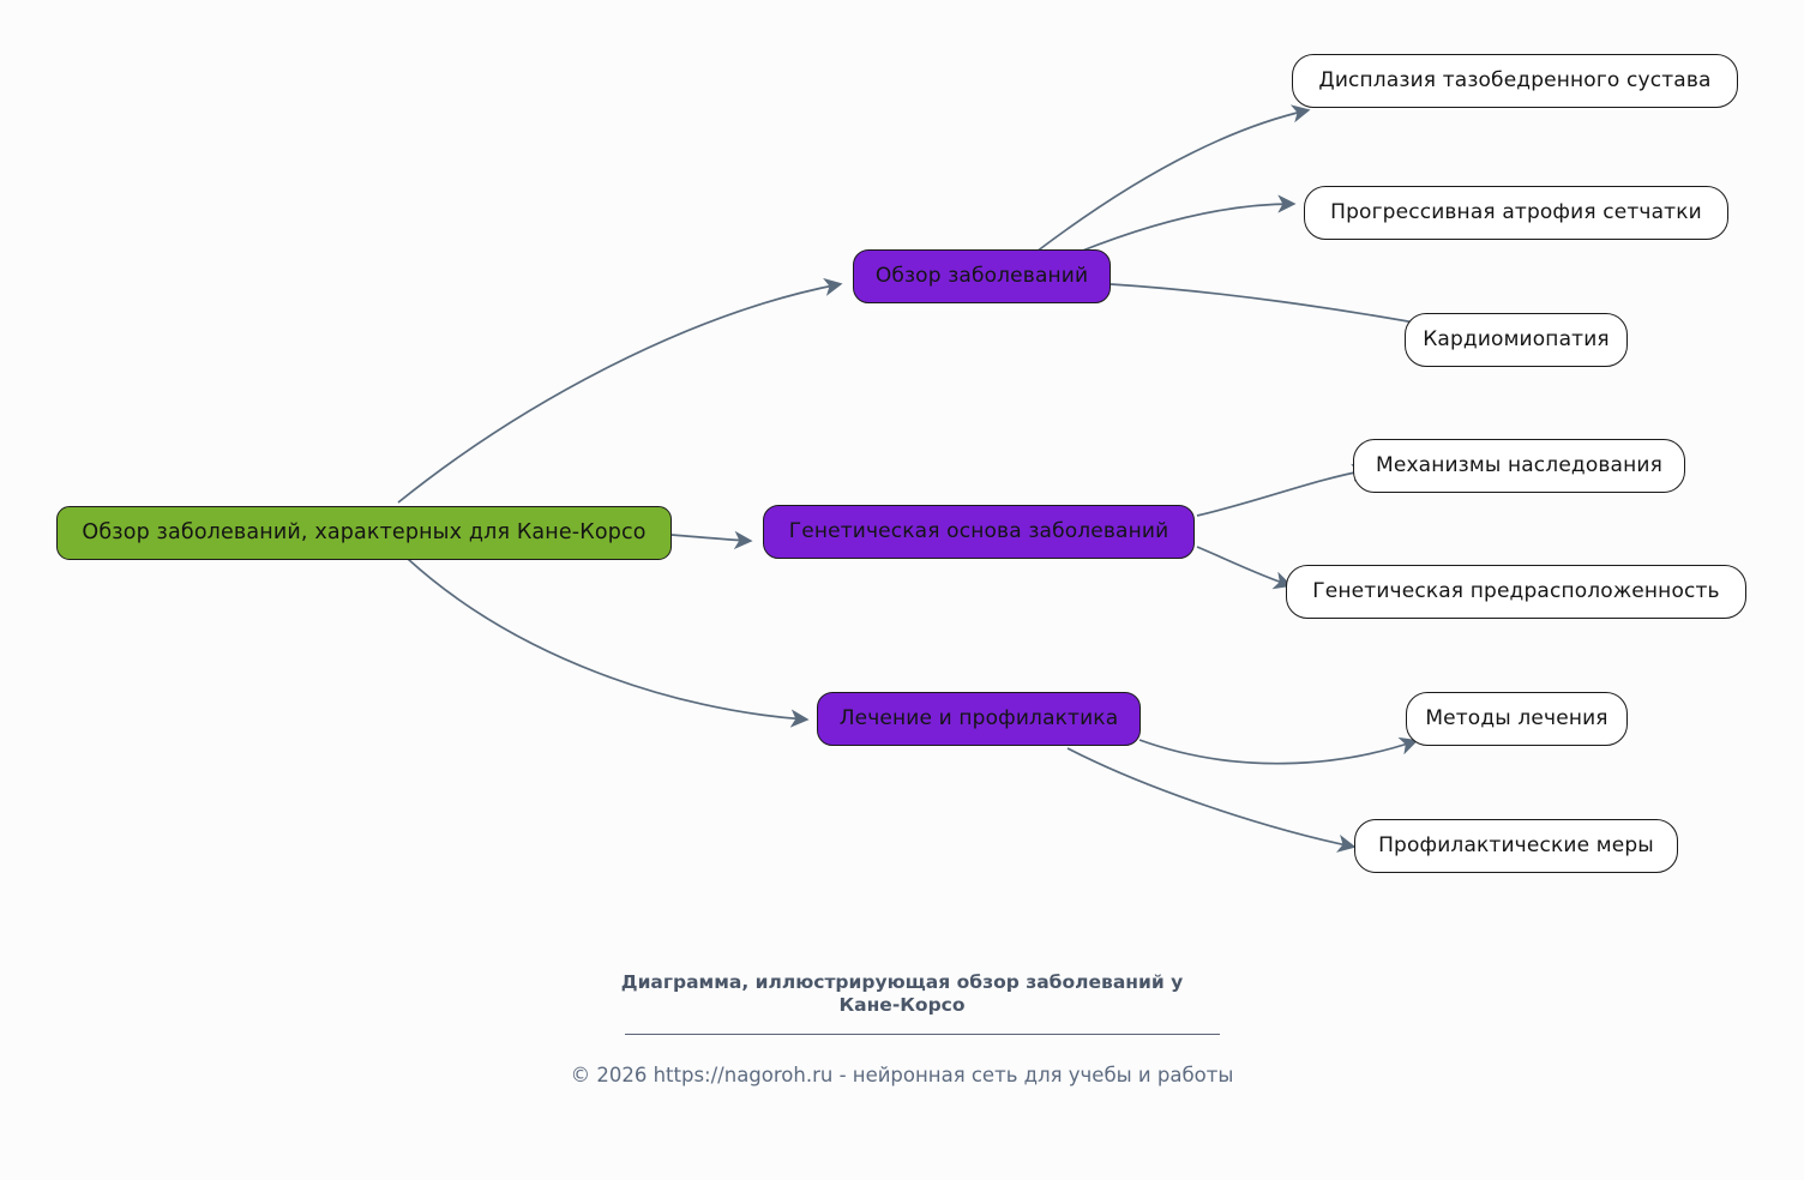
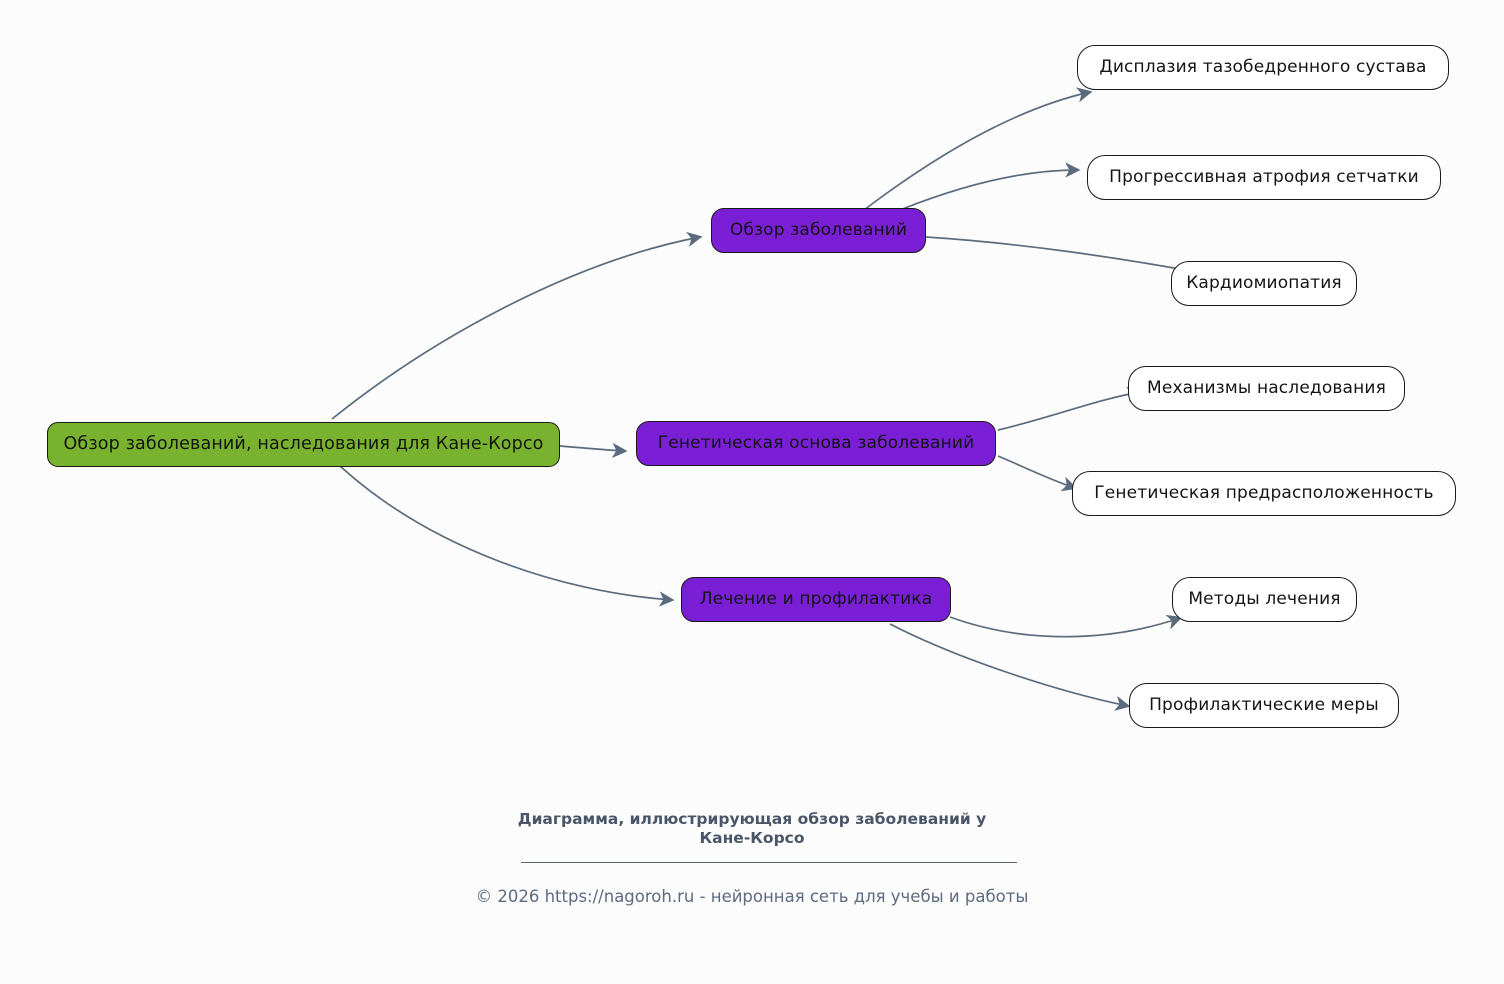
- Обзор заболеваний, характерных для Кане-Корсо
+ Обзор заболеваний, наследования для Кане-Корсо
  Обзор заболеваний
  Дисплазия тазобедренного сустава
  Прогрессивная атрофия сетчатки
  Кардиомиопатия
  Генетическая основа заболеваний
  Механизмы наследования
  Генетическая предрасположенность
  Лечение и профилактика
  Методы лечения
  Профилактические меры
  Диаграмма, иллюстрирующая обзор заболеваний у
  Кане-Корсо
  © 2026 https://nagoroh.ru - нейронная сеть для учебы и работы
